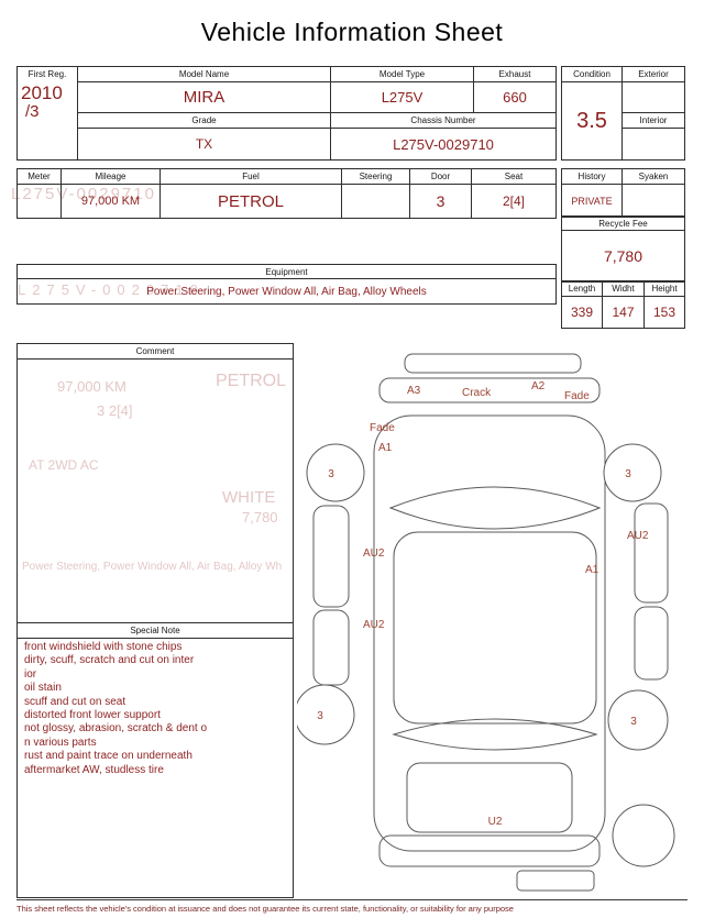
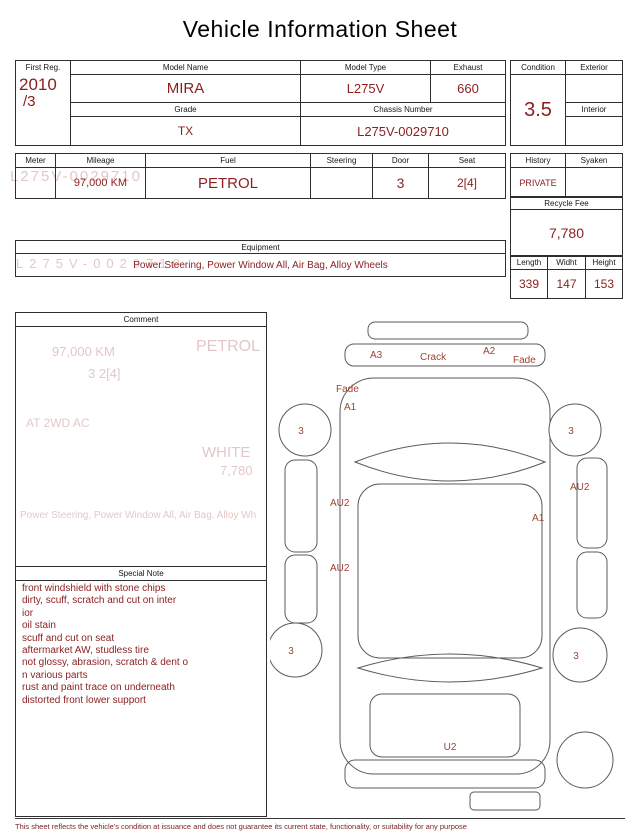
  Vehicle Information Sheet
  L275V-0029710
  L275V-0029710
  97,000 KM
  PETROL
  3 2[4]
  AT 2WD AC
  WHITE
  7,780
  Power Steering, Power Window All, Air Bag, Alloy Wh
  First Reg. 2010 /3	Model Name	Model Type	Exhaust
  MIRA	L275V	660
  Grade	Chassis Number
  TX	L275V-0029710
  Condition	Exterior
  3.5
  Interior
  Meter	Mileage	Fuel	Steering	Door	Seat
  	97,000 KM	PETROL		3	2[4]
  Equipment
  Power Steering, Power Window All, Air Bag, Alloy Wheels
  History	Syaken
  PRIVATE
  Recycle Fee
  7,780
  Length	Widht	Height
  339	147	153
  Comment
  Special Note
  front windshield with stone chips
  dirty, scuff, scratch and cut on inter
  ior
  oil stain
  scuff and cut on seat
- distorted front lower support
+ aftermarket AW, studless tire
  not glossy, abrasion, scratch & dent o
  n various parts
  rust and paint trace on underneath
- aftermarket AW, studless tire
+ distorted front lower support
  A3
  Crack
  A2
  Fade
  Fade
  A1
  3
  3
  AU2
  AU2
  AU2
  A1
  3
  3
  U2
  This sheet reflects the vehicle's condition at issuance and does not guarantee its current state, functionality, or suitability for any purpose
